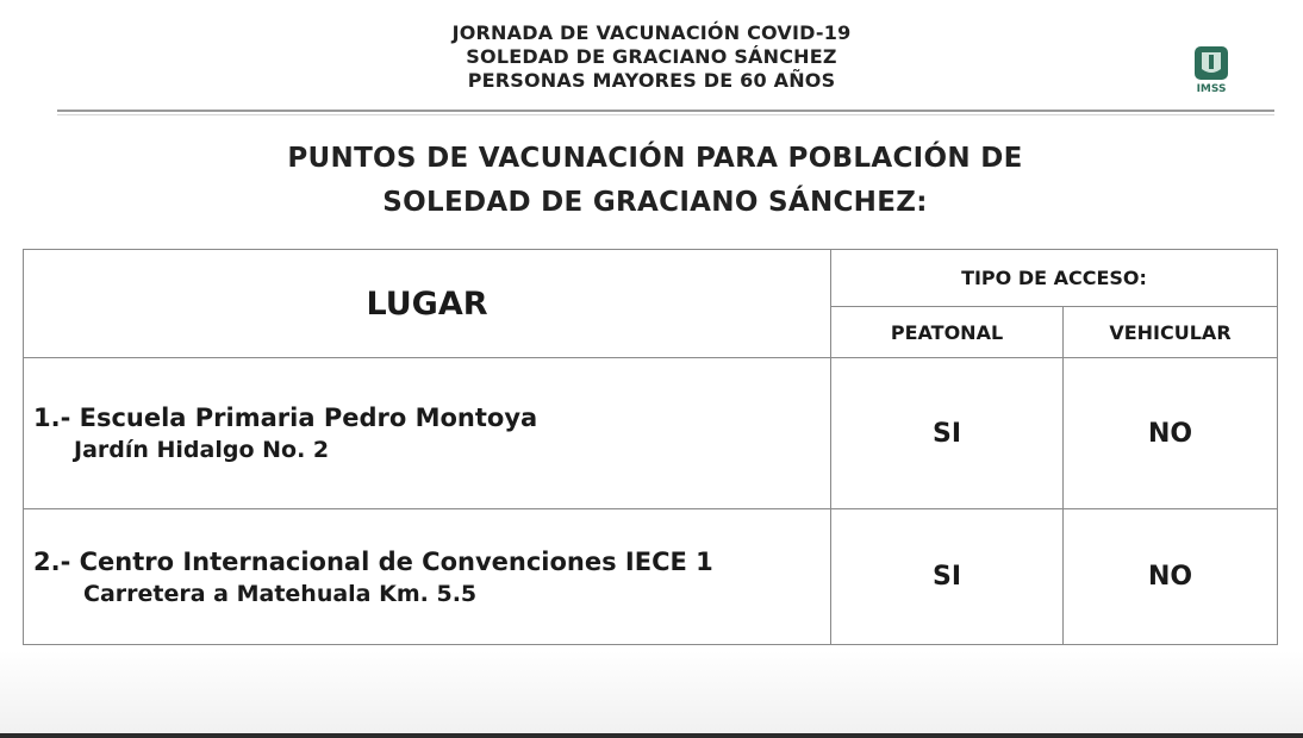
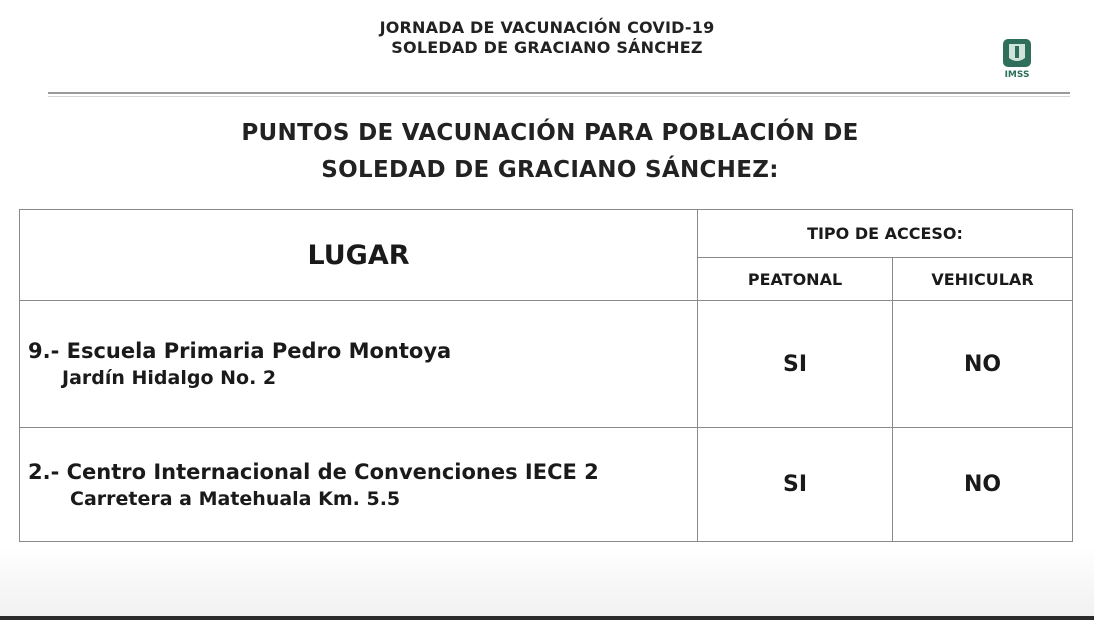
  JORNADA DE VACUNACIÓN COVID-19
  SOLEDAD DE GRACIANO SÁNCHEZ
- PERSONAS MAYORES DE 60 AÑOS
  IMSS
  PUNTOS DE VACUNACIÓN PARA POBLACIÓN DE
  SOLEDAD DE GRACIANO SÁNCHEZ:
  LUGAR	TIPO DE ACCESO:
  PEATONAL	VEHICULAR
- 1.- Escuela Primaria Pedro Montoya Jardín Hidalgo No. 2	SI	NO
+ 9.- Escuela Primaria Pedro Montoya Jardín Hidalgo No. 2	SI	NO
- 2.- Centro Internacional de Convenciones IECE 1 Carretera a Matehuala Km. 5.5	SI	NO
+ 2.- Centro Internacional de Convenciones IECE 2 Carretera a Matehuala Km. 5.5	SI	NO
